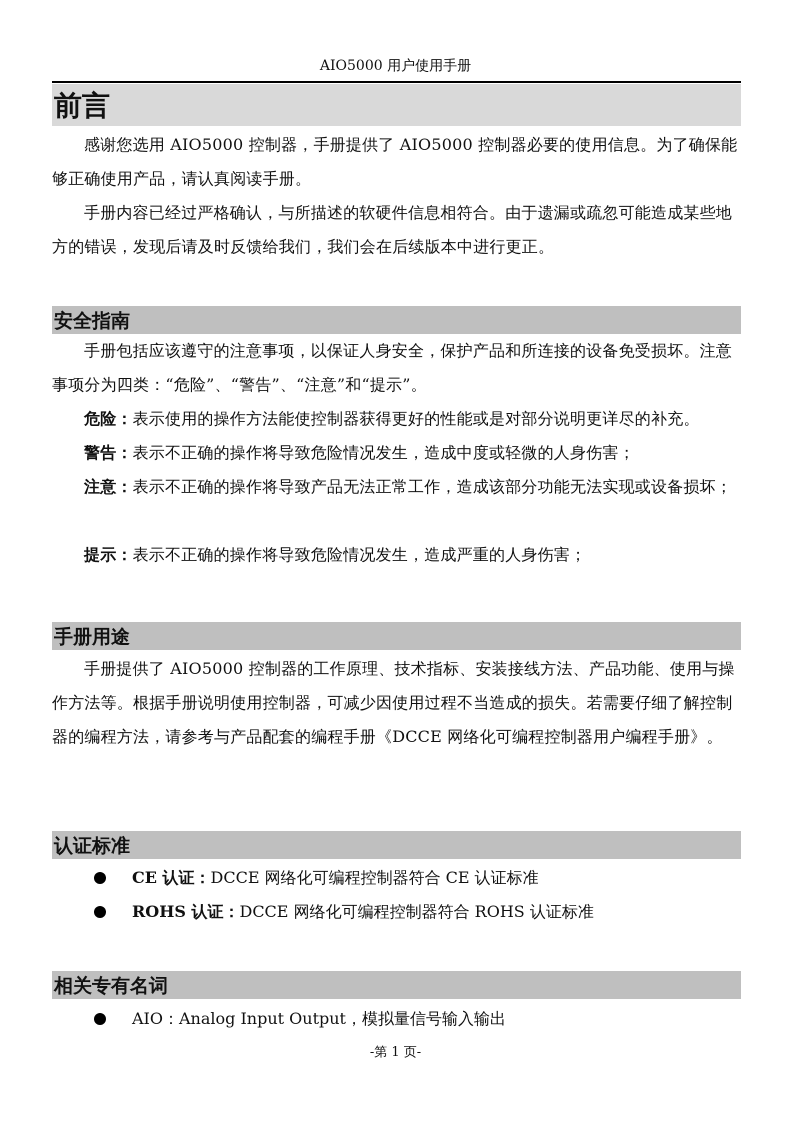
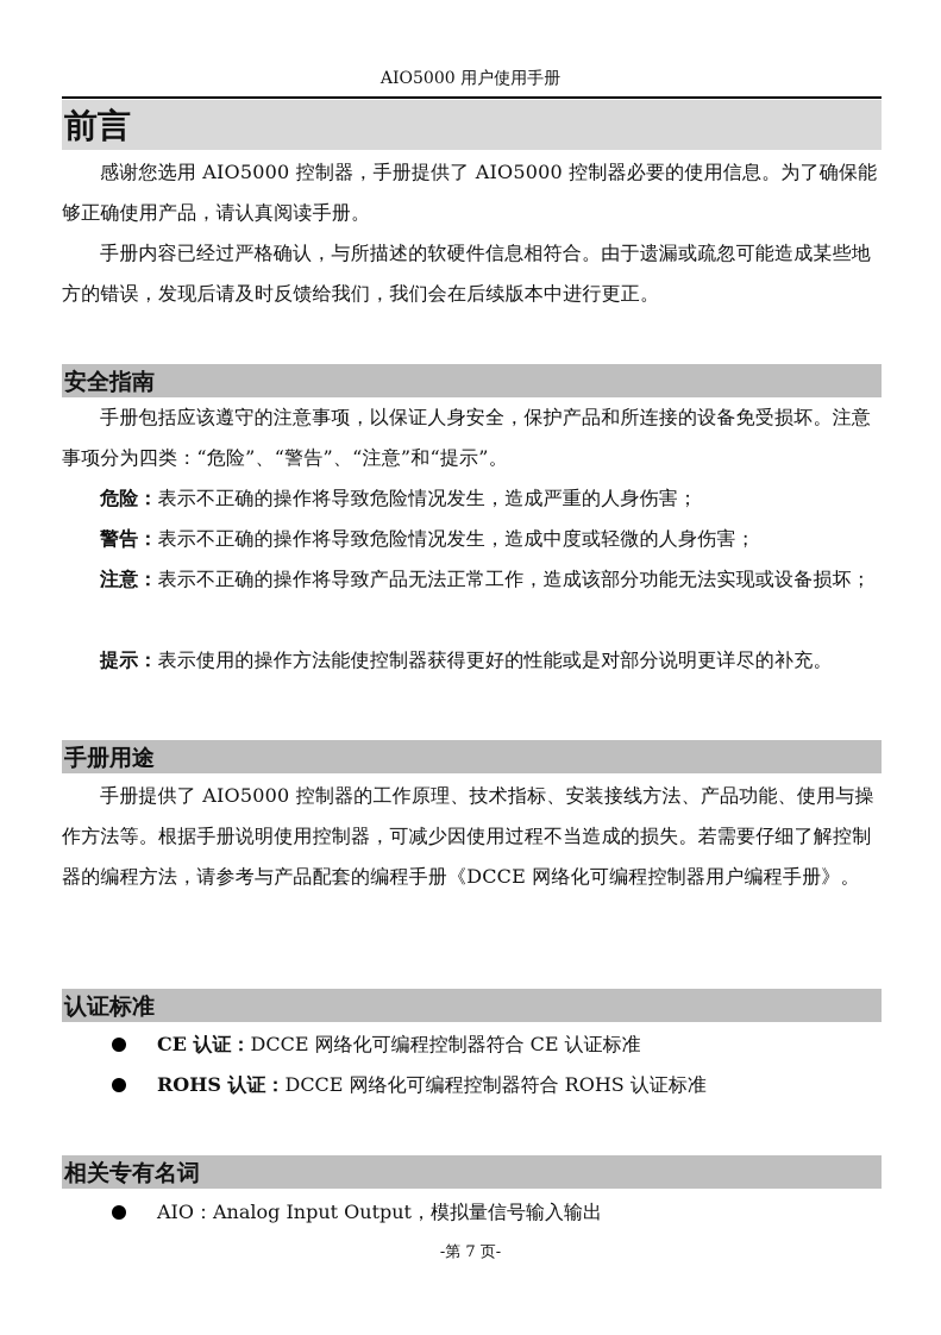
  AIO5000 用户使用手册
  前言
  感谢您选用 AIO5000 控制器，手册提供了 AIO5000 控制器必要的使用信息。为了确保能够正确使用产品，请认真阅读手册。
  手册内容已经过严格确认，与所描述的软硬件信息相符合。由于遗漏或疏忽可能造成某些地方的错误，发现后请及时反馈给我们，我们会在后续版本中进行更正。
  安全指南
  手册包括应该遵守的注意事项，以保证人身安全，保护产品和所连接的设备免受损坏。注意事项分为四类：“危险”、“警告”、“注意”和“提示”。
- 危险：表示使用的操作方法能使控制器获得更好的性能或是对部分说明更详尽的补充。
+ 危险：表示不正确的操作将导致危险情况发生，造成严重的人身伤害；
  警告：表示不正确的操作将导致危险情况发生，造成中度或轻微的人身伤害；
  注意：表示不正确的操作将导致产品无法正常工作，造成该部分功能无法实现或设备损坏；
- 提示：表示不正确的操作将导致危险情况发生，造成严重的人身伤害；
+ 提示：表示使用的操作方法能使控制器获得更好的性能或是对部分说明更详尽的补充。
  手册用途
  手册提供了 AIO5000 控制器的工作原理、技术指标、安装接线方法、产品功能、使用与操作方法等。根据手册说明使用控制器，可减少因使用过程不当造成的损失。若需要仔细了解控制器的编程方法，请参考与产品配套的编程手册《DCCE 网络化可编程控制器用户编程手册》。
  认证标准
  CE 认证：DCCE 网络化可编程控制器符合 CE 认证标准
  ROHS 认证：DCCE 网络化可编程控制器符合 ROHS 认证标准
  相关专有名词
  AIO：Analog Input Output，模拟量信号输入输出
- -第 1 页-
+ -第 7 页-
